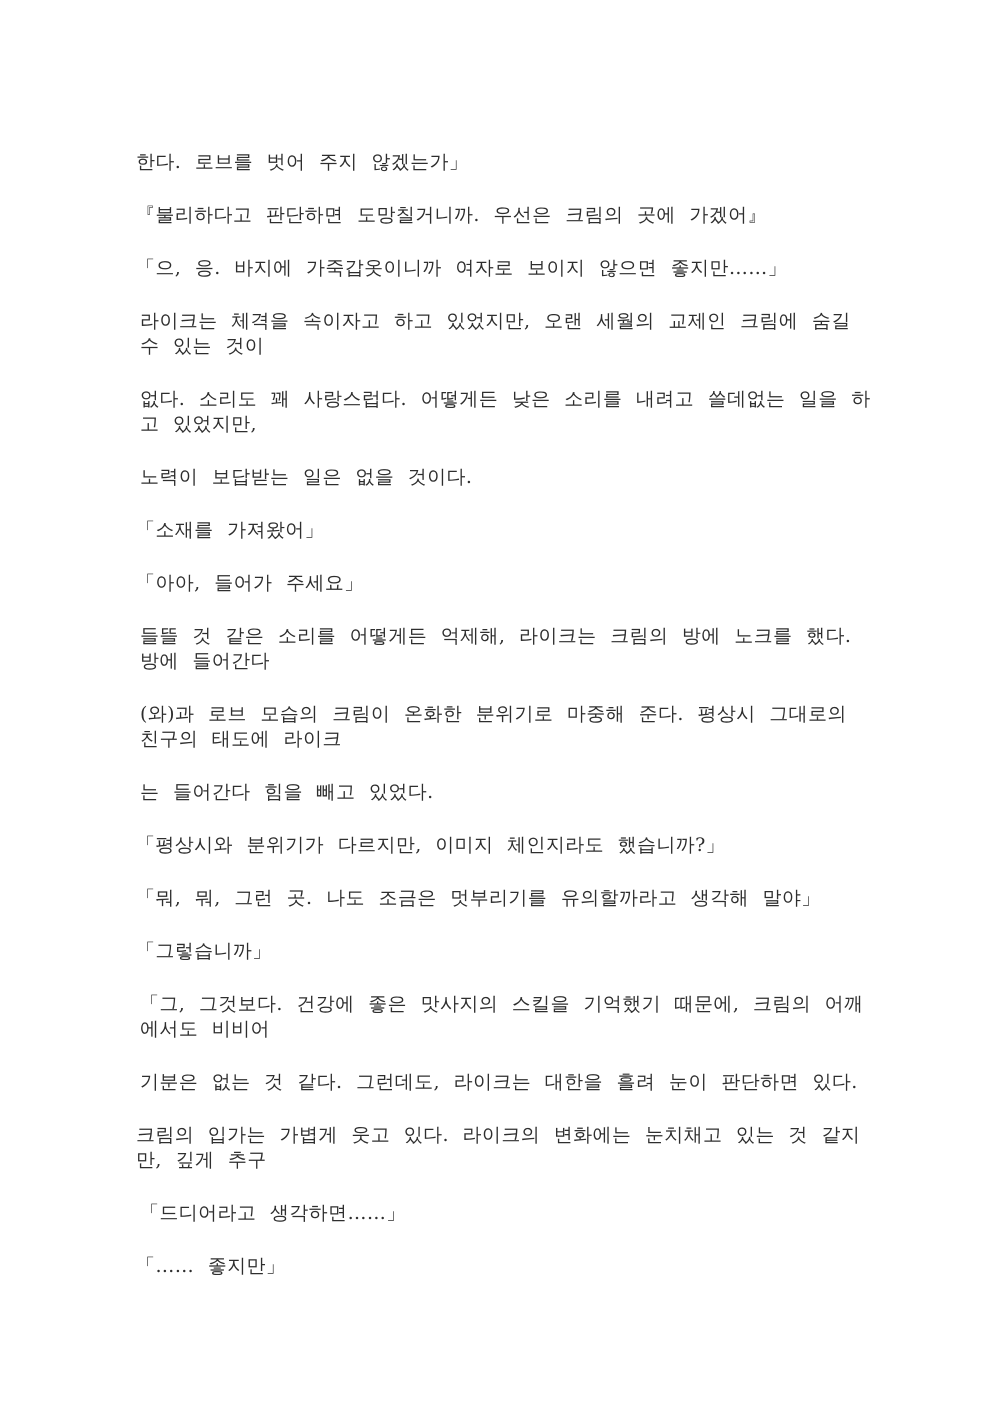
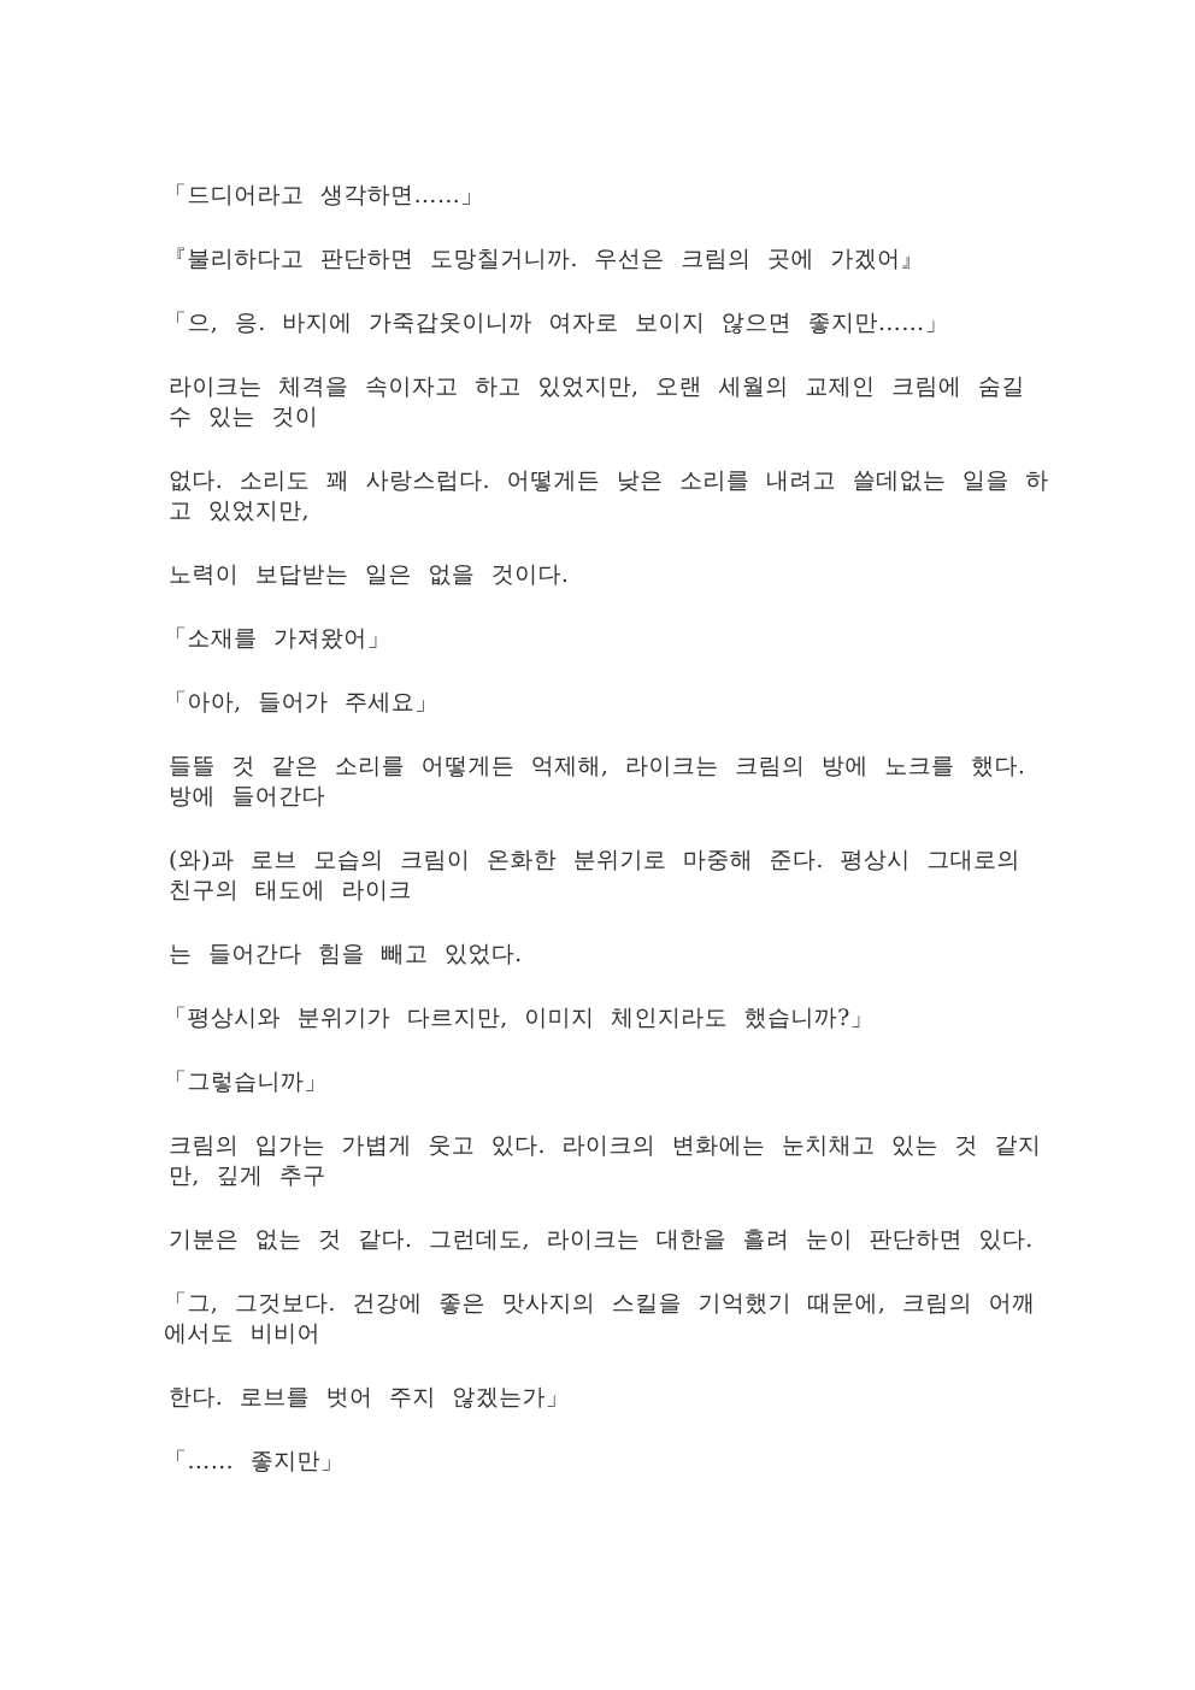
- 한다. 로브를 벗어 주지 않겠는가」
+ 「드디어라고 생각하면……」
  『불리하다고 판단하면 도망칠거니까. 우선은 크림의 곳에 가겠어』
  「으, 응. 바지에 가죽갑옷이니까 여자로 보이지 않으면 좋지만……」
  라이크는 체격을 속이자고 하고 있었지만, 오랜 세월의 교제인 크림에 숨길 수 있는 것이
  없다. 소리도 꽤 사랑스럽다. 어떻게든 낮은 소리를 내려고 쓸데없는 일을 하고 있었지만,
  노력이 보답받는 일은 없을 것이다.
  「소재를 가져왔어」
  「아아, 들어가 주세요」
  들뜰 것 같은 소리를 어떻게든 억제해, 라이크는 크림의 방에 노크를 했다. 방에 들어간다
  (와)과 로브 모습의 크림이 온화한 분위기로 마중해 준다. 평상시 그대로의 친구의 태도에 라이크
  는 들어간다 힘을 빼고 있었다.
  「평상시와 분위기가 다르지만, 이미지 체인지라도 했습니까?」
- 「뭐, 뭐, 그런 곳. 나도 조금은 멋부리기를 유의할까라고 생각해 말야」
  「그렇습니까」
- 「그, 그것보다. 건강에 좋은 맛사지의 스킬을 기억했기 때문에, 크림의 어깨에서도 비비어
+ 크림의 입가는 가볍게 웃고 있다. 라이크의 변화에는 눈치채고 있는 것 같지만, 깊게 추구
  기분은 없는 것 같다. 그런데도, 라이크는 대한을 흘려 눈이 판단하면 있다.
- 크림의 입가는 가볍게 웃고 있다. 라이크의 변화에는 눈치채고 있는 것 같지만, 깊게 추구
+ 「그, 그것보다. 건강에 좋은 맛사지의 스킬을 기억했기 때문에, 크림의 어깨에서도 비비어
- 「드디어라고 생각하면……」
+ 한다. 로브를 벗어 주지 않겠는가」
  「…… 좋지만」
